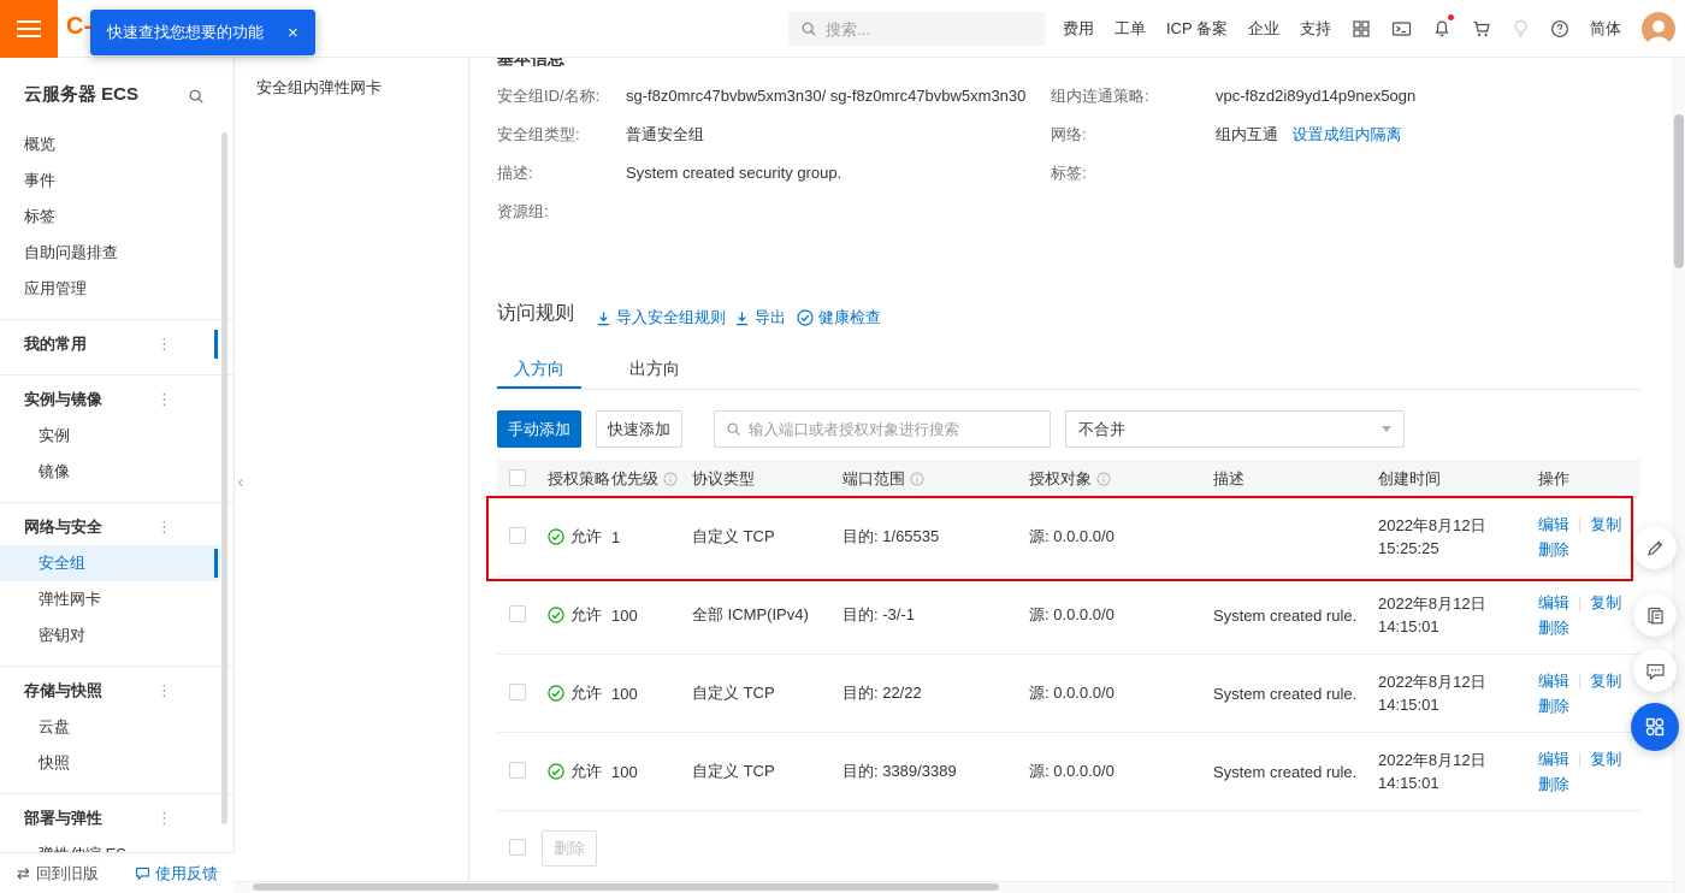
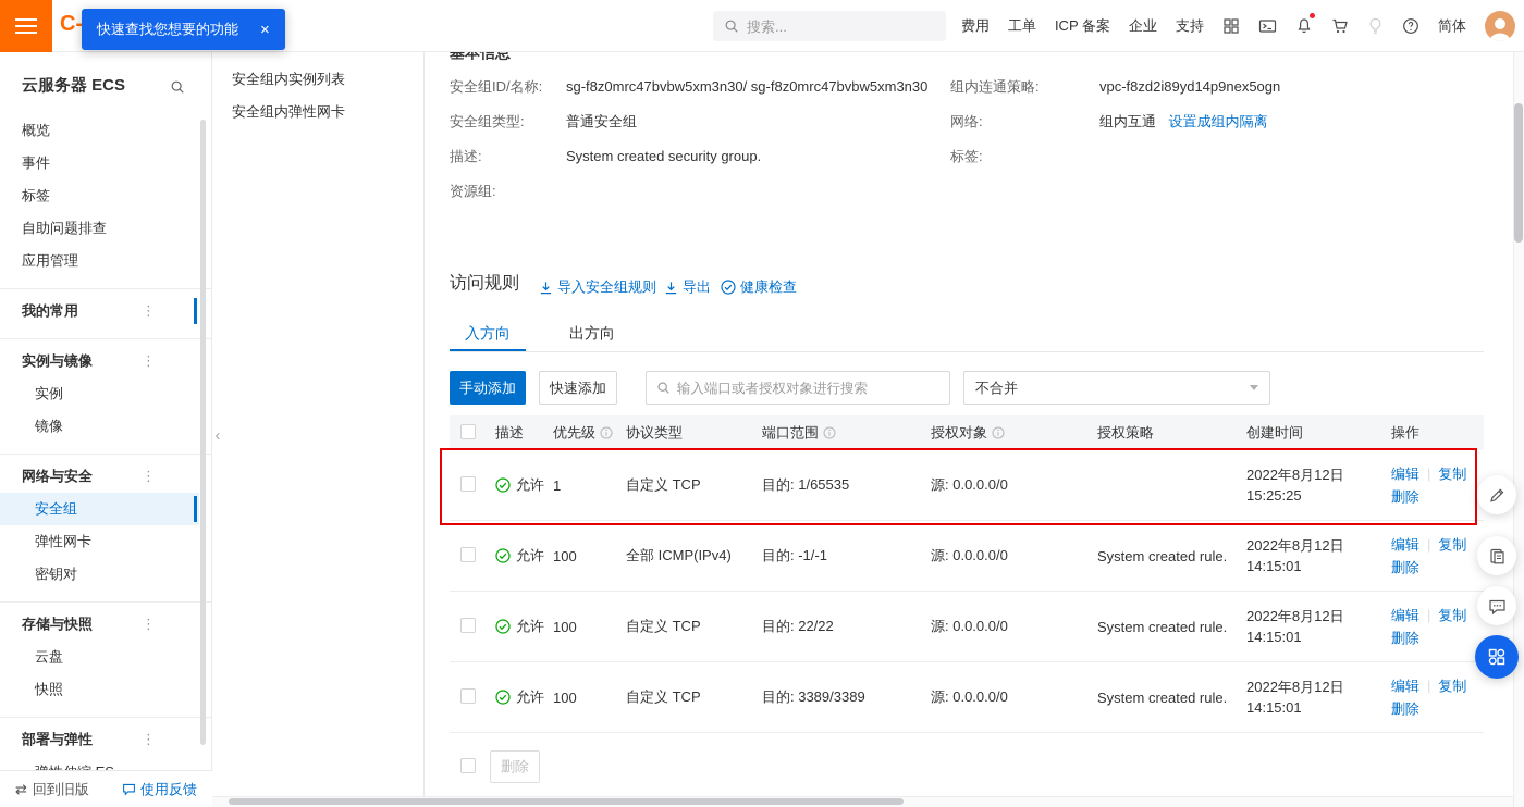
  云服务器 ECS
  概览
  事件
  标签
  自助问题排查
  应用管理
  我的常用
  ⋮
  实例与镜像
  ⋮
  实例
  镜像
  网络与安全
  ⋮
  安全组
  弹性网卡
  密钥对
  存储与快照
  ⋮
  云盘
  快照
  部署与弹性
  ⋮
  ⇄
  回到旧版
  使用反馈
+ 安全组内实例列表
  安全组内弹性网卡
  ‹
  基本信息
  安全组ID/名称:
  sg-f8z0mrc47bvbw5xm3n30/ sg-f8z0mrc47bvbw5xm3n30
  安全组类型:
  普通安全组
  描述:
  System created security group.
  资源组:
  组内连通策略:
  vpc-f8zd2i89yd14p9nex5ogn
  网络:
  组内互通 设置成组内隔离
  标签:
  访问规则
  导入安全组规则
  导出
  健康检查
  入方向
  出方向
  手动添加
  快速添加
  输入端口或者授权对象进行搜索
  不合并
- 授权策略
+ 描述
  优先级
  协议类型
  端口范围
  授权对象
- 描述
+ 授权策略
  创建时间
  操作
  允许
  1
  自定义 TCP
  目的: 1/65535
  源: 0.0.0.0/0
  2022年8月12日
  15:25:25
  编辑 | 复制
  删除
  允许
  100
  全部 ICMP(IPv4)
- 目的: -3/-1
+ 目的: -1/-1
  源: 0.0.0.0/0
  System created rule.
  2022年8月12日
  14:15:01
  编辑 | 复制
  删除
  允许
  100
  自定义 TCP
  目的: 22/22
  源: 0.0.0.0/0
  System created rule.
  2022年8月12日
  14:15:01
  编辑 | 复制
  删除
  允许
  100
  自定义 TCP
  目的: 3389/3389
  源: 0.0.0.0/0
  System created rule.
  2022年8月12日
  14:15:01
  编辑 | 复制
  删除
  删除
  C-
  搜索...
  费用
  工单
  ICP 备案
  企业
  支持
  简体
  快速查找您想要的功能
  ×
